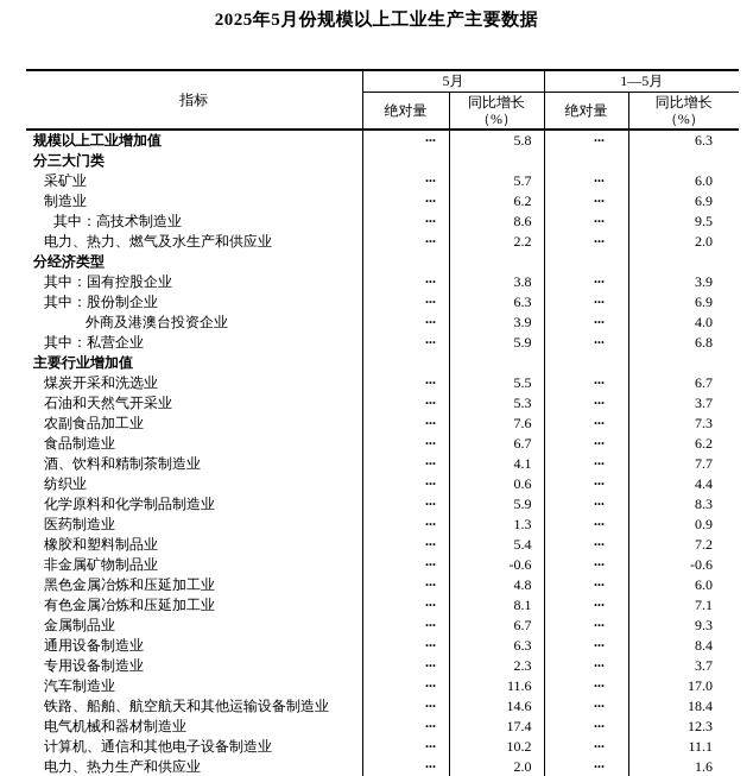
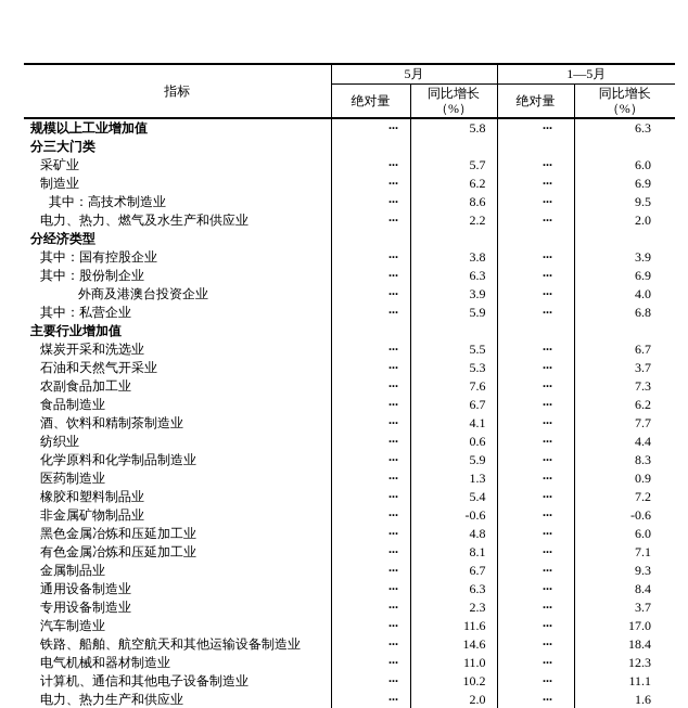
- 2025年5月份规模以上工业生产主要数据
  指标	5月	1—5月
  绝对量	同比增长 （%）	绝对量	同比增长 （%）
  规模以上工业增加值	···	5.8	···	6.3
  分三大门类
  采矿业	···	5.7	···	6.0
  制造业	···	6.2	···	6.9
  其中：高技术制造业	···	8.6	···	9.5
  电力、热力、燃气及水生产和供应业	···	2.2	···	2.0
  分经济类型
  其中：国有控股企业	···	3.8	···	3.9
  其中：股份制企业	···	6.3	···	6.9
  外商及港澳台投资企业	···	3.9	···	4.0
  其中：私营企业	···	5.9	···	6.8
  主要行业增加值
  煤炭开采和洗选业	···	5.5	···	6.7
  石油和天然气开采业	···	5.3	···	3.7
  农副食品加工业	···	7.6	···	7.3
  食品制造业	···	6.7	···	6.2
  酒、饮料和精制茶制造业	···	4.1	···	7.7
  纺织业	···	0.6	···	4.4
  化学原料和化学制品制造业	···	5.9	···	8.3
  医药制造业	···	1.3	···	0.9
  橡胶和塑料制品业	···	5.4	···	7.2
  非金属矿物制品业	···	-0.6	···	-0.6
  黑色金属冶炼和压延加工业	···	4.8	···	6.0
  有色金属冶炼和压延加工业	···	8.1	···	7.1
  金属制品业	···	6.7	···	9.3
  通用设备制造业	···	6.3	···	8.4
  专用设备制造业	···	2.3	···	3.7
  汽车制造业	···	11.6	···	17.0
  铁路、船舶、航空航天和其他运输设备制造业	···	14.6	···	18.4
- 电气机械和器材制造业	···	17.4	···	12.3
+ 电气机械和器材制造业	···	11.0	···	12.3
  计算机、通信和其他电子设备制造业	···	10.2	···	11.1
  电力、热力生产和供应业	···	2.0	···	1.6
